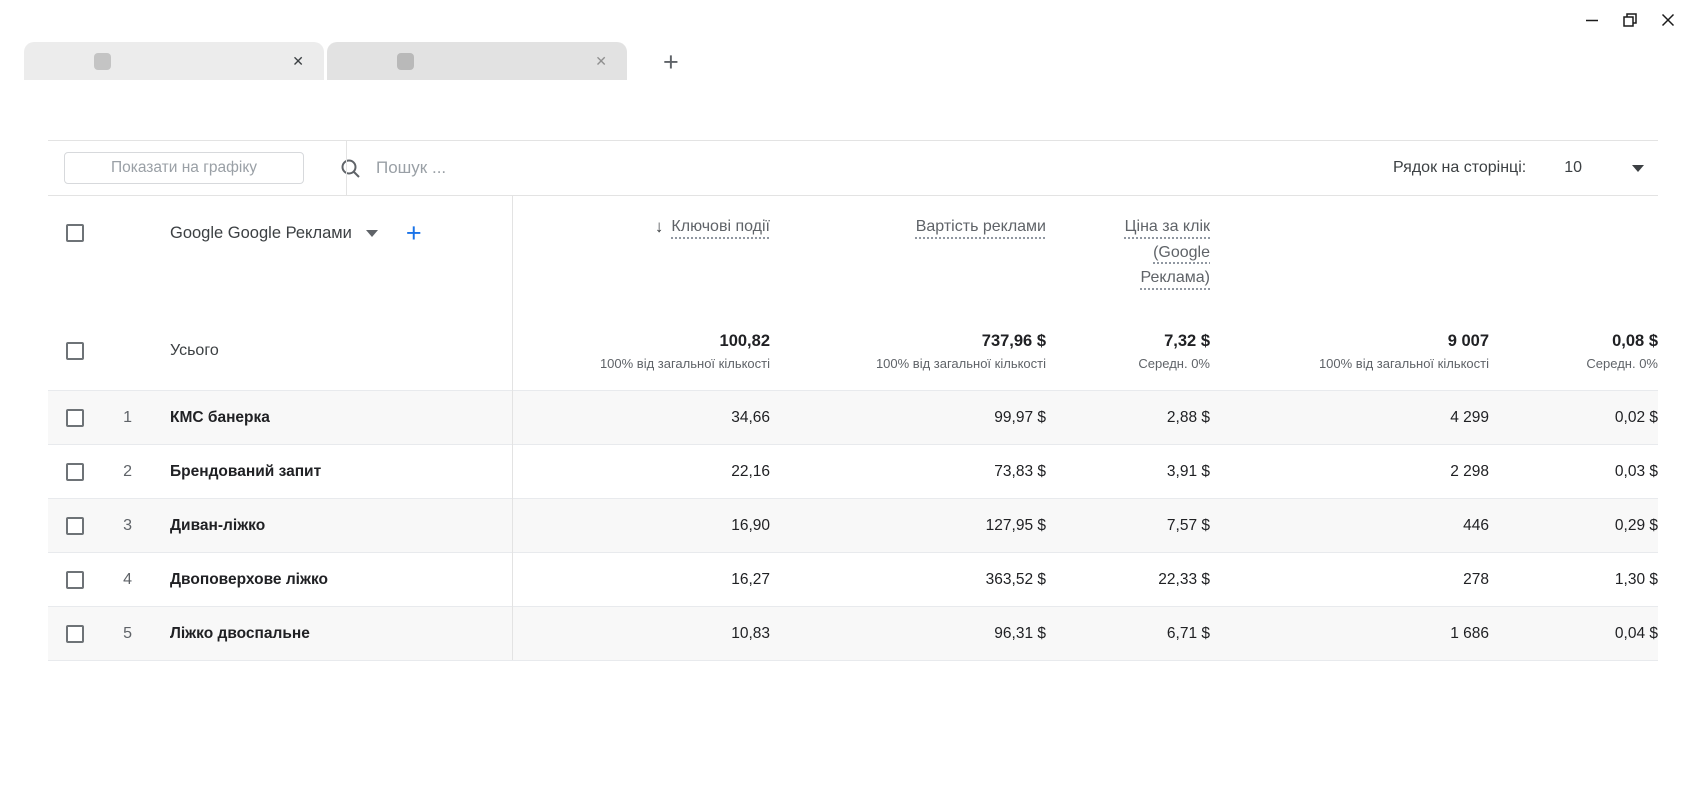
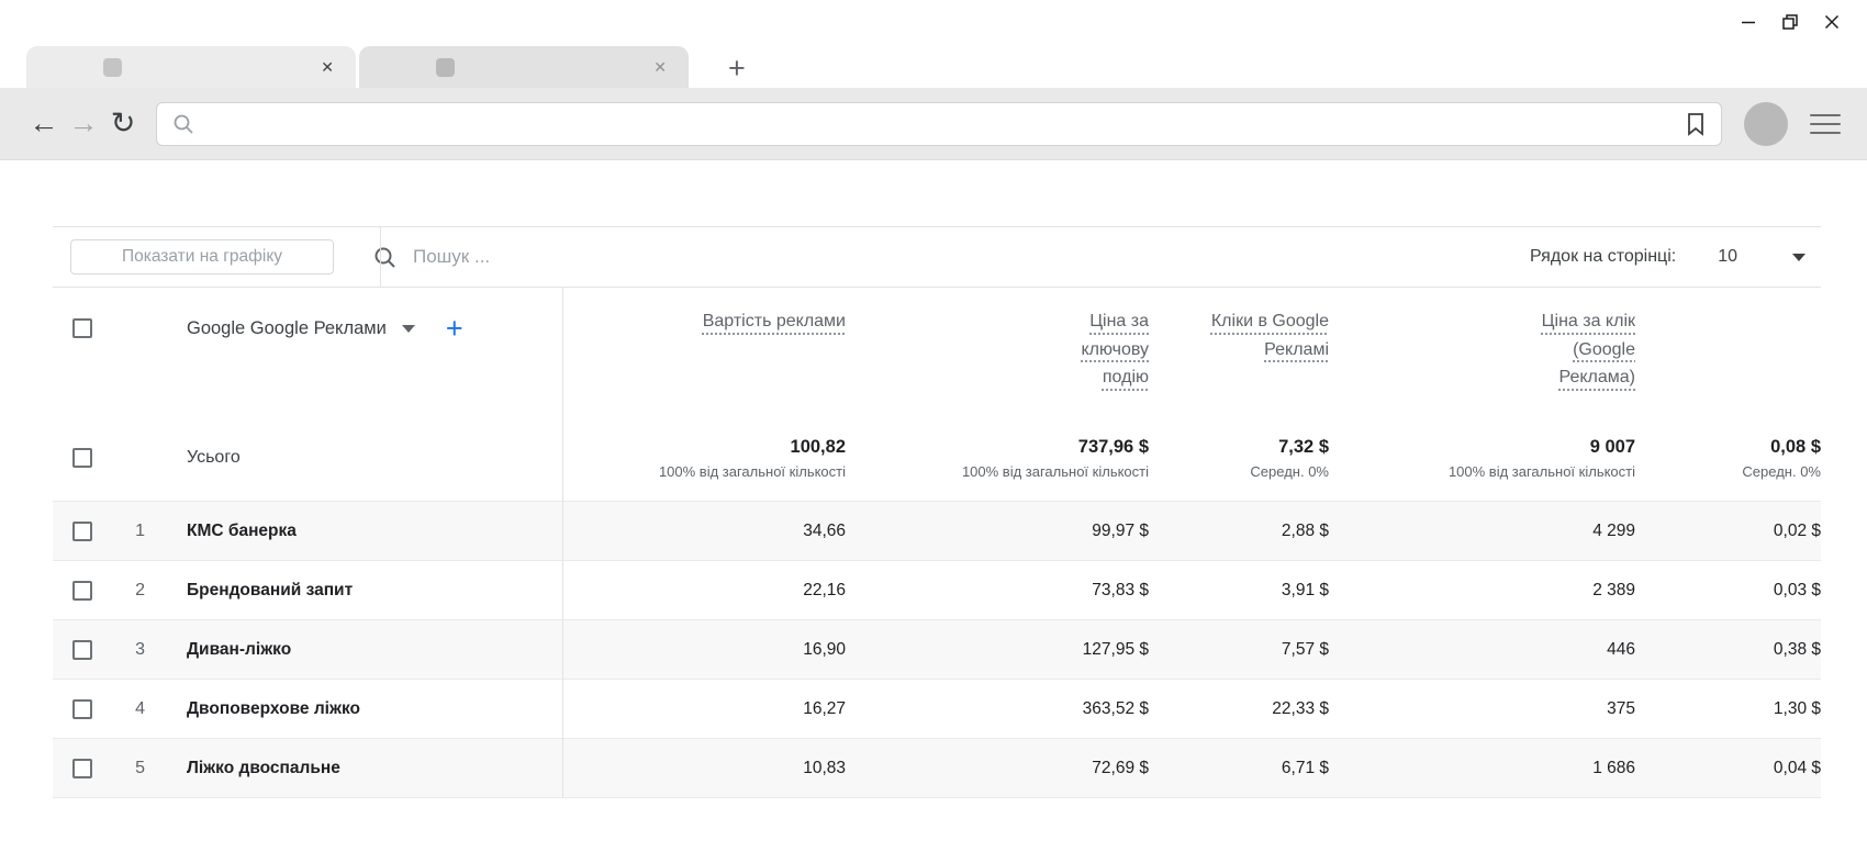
  ✕
  ✕
  +
+ ←
+ →
+ ↻
  Показати на графіку
  Пошук ...
  Рядок на сторінці:
  10
  Google Google Реклами
  +
- ↓
- Ключові події
  Вартість реклами
+ Ціна за
+ ключову
+ подію
+ Кліки в Google
+ Рекламі
  Ціна за клік
  (Google
  Реклама)
  Усього
  100,82
  100% від загальної кількості
  737,96 $
  100% від загальної кількості
  7,32 $
  Середн. 0%
  9 007
  100% від загальної кількості
  0,08 $
  Середн. 0%
  1
  КМС банерка
  34,66
  99,97 $
  2,88 $
  4 299
  0,02 $
  2
  Брендований запит
  22,16
  73,83 $
  3,91 $
- 2 298
+ 2 389
  0,03 $
  3
  Диван-ліжко
  16,90
  127,95 $
  7,57 $
  446
- 0,29 $
+ 0,38 $
  4
  Двоповерхове ліжко
  16,27
  363,52 $
  22,33 $
- 278
+ 375
  1,30 $
  5
  Ліжко двоспальне
  10,83
- 96,31 $
+ 72,69 $
  6,71 $
  1 686
  0,04 $
